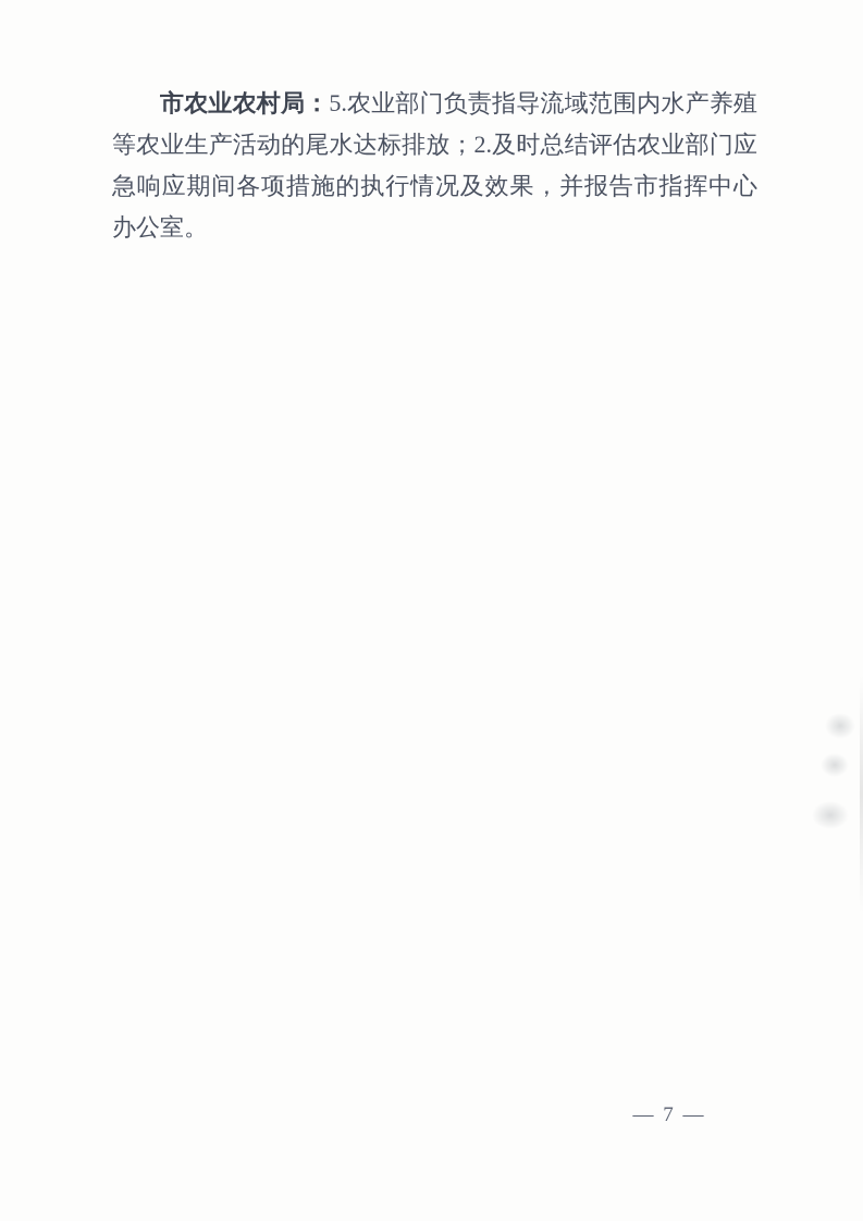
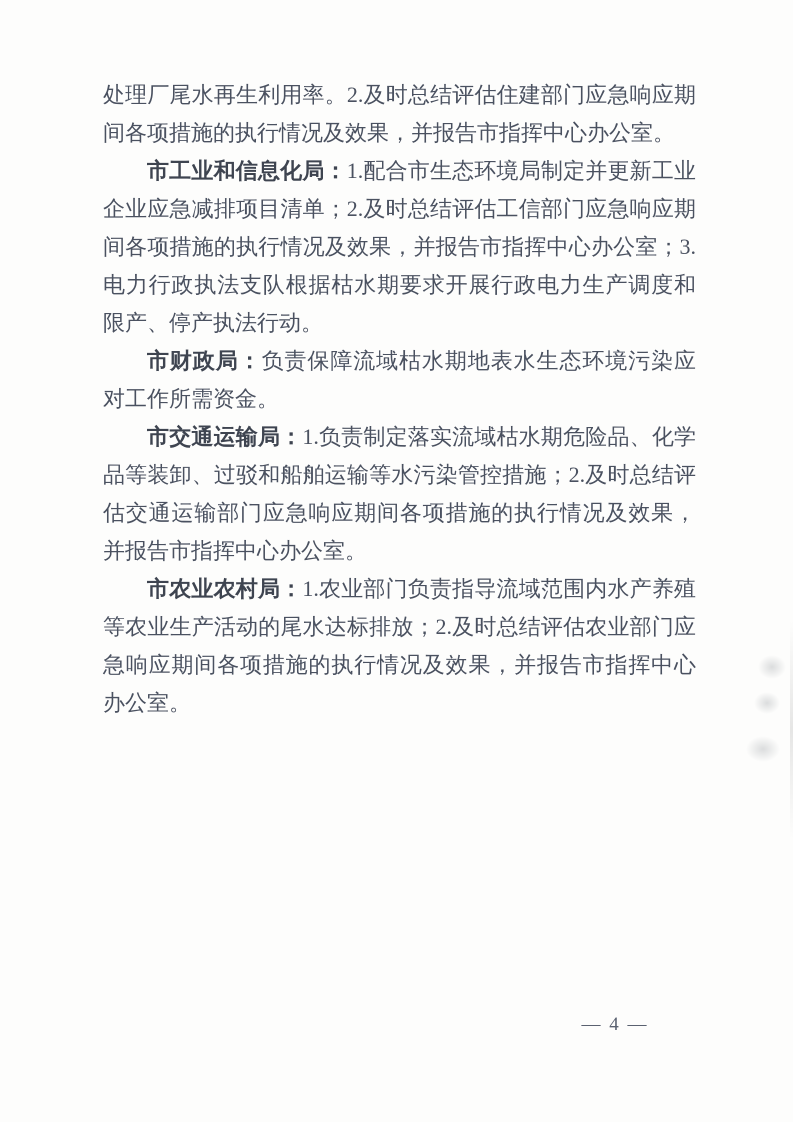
+ 处理厂尾水再生利用率。2.及时总结评估住建部门应急响应期间各项措施的执行情况及效果，并报告市指挥中心办公室。
+ 市工业和信息化局：1.配合市生态环境局制定并更新工业企业应急减排项目清单；2.及时总结评估工信部门应急响应期间各项措施的执行情况及效果，并报告市指挥中心办公室；3.电力行政执法支队根据枯水期要求开展行政电力生产调度和限产、停产执法行动。
+ 市财政局：负责保障流域枯水期地表水生态环境污染应对工作所需资金。
+ 市交通运输局：1.负责制定落实流域枯水期危险品、化学品等装卸、过驳和船舶运输等水污染管控措施；2.及时总结评估交通运输部门应急响应期间各项措施的执行情况及效果，并报告市指挥中心办公室。
- 市农业农村局：5.农业部门负责指导流域范围内水产养殖等农业生产活动的尾水达标排放；2.及时总结评估农业部门应急响应期间各项措施的执行情况及效果，并报告市指挥中心办公室。
+ 市农业农村局：1.农业部门负责指导流域范围内水产养殖等农业生产活动的尾水达标排放；2.及时总结评估农业部门应急响应期间各项措施的执行情况及效果，并报告市指挥中心办公室。
- — 7 —
+ — 4 —
